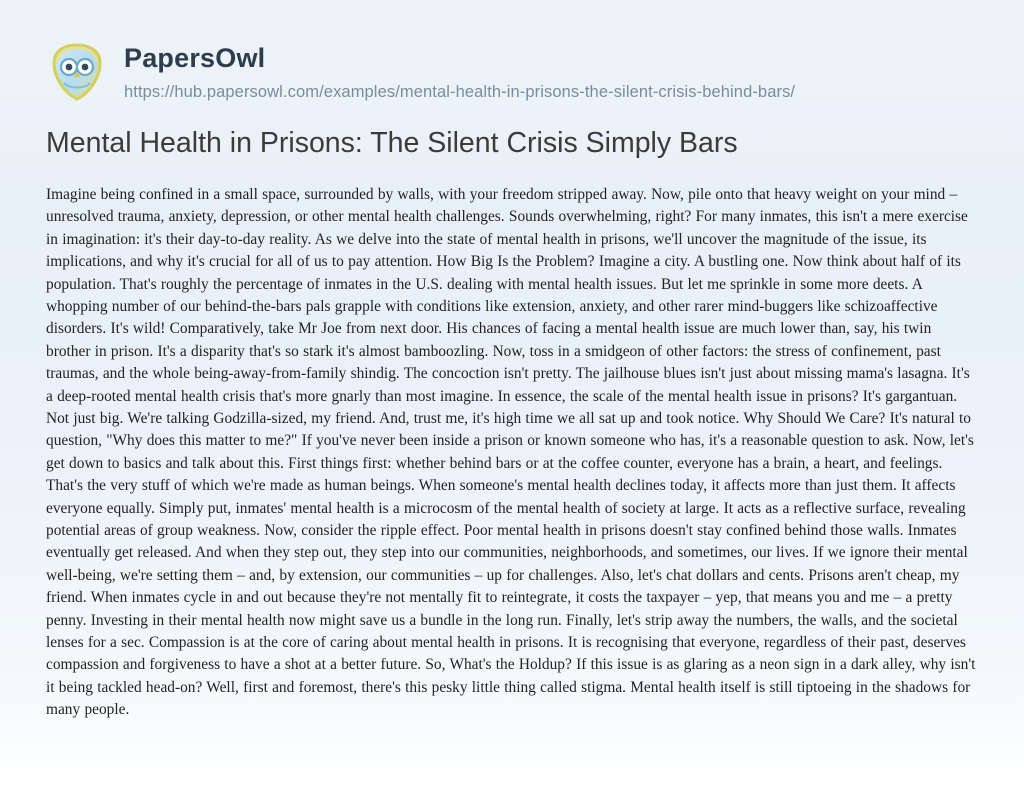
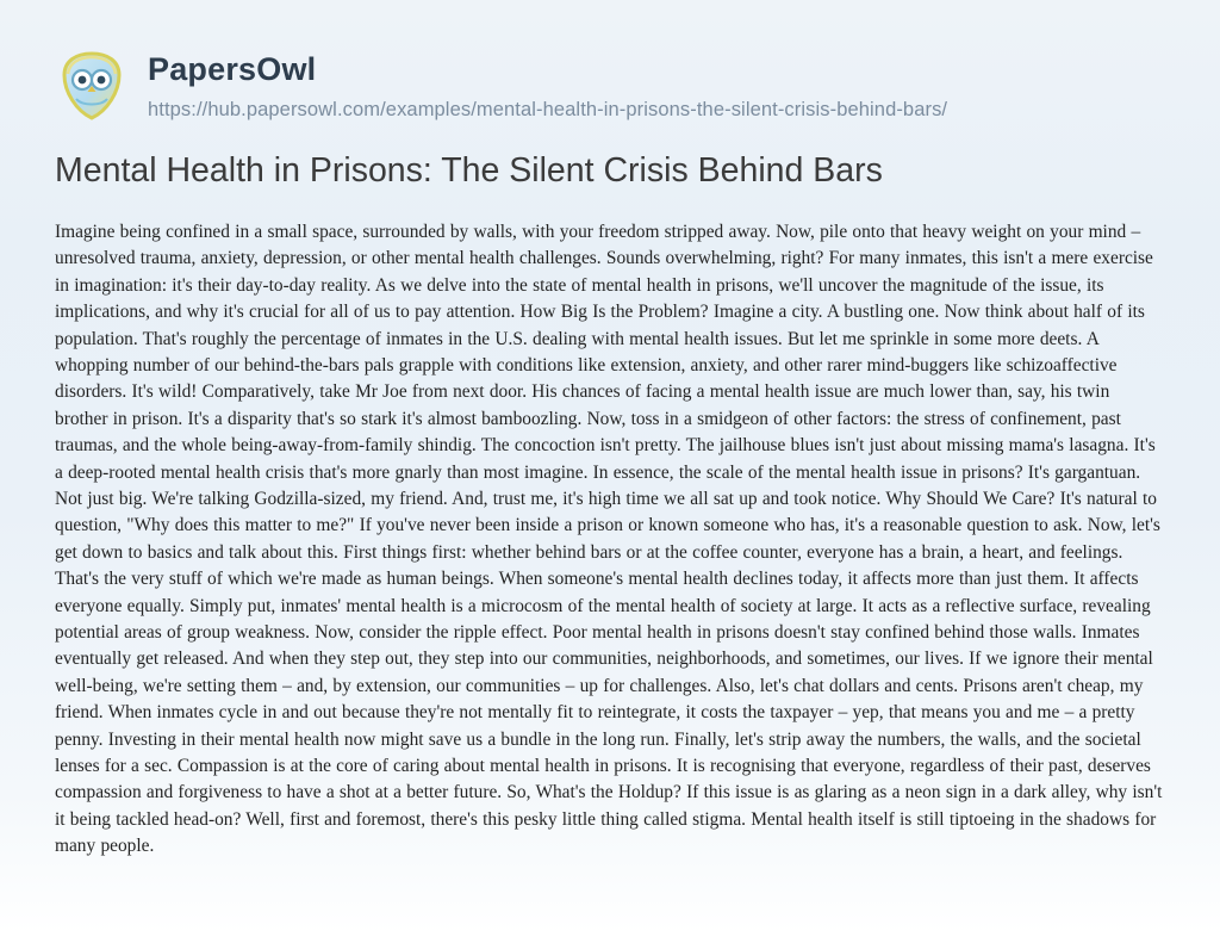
  PapersOwl
  https://hub.papersowl.com/examples/mental-health-in-prisons-the-silent-crisis-behind-bars/
- Mental Health in Prisons: The Silent Crisis Simply Bars
+ Mental Health in Prisons: The Silent Crisis Behind Bars
  Imagine being confined in a small space, surrounded by walls, with your freedom stripped away. Now, pile onto that heavy weight on your mind – unresolved trauma, anxiety, depression, or other mental health challenges. Sounds overwhelming, right? For many inmates, this isn't a mere exercise in imagination: it's their day-to-day reality. As we delve into the state of mental health in prisons, we'll uncover the magnitude of the issue, its implications, and why it's crucial for all of us to pay attention. How Big Is the Problem? Imagine a city. A bustling one. Now think about half of its population. That's roughly the percentage of inmates in the U.S. dealing with mental health issues. But let me sprinkle in some more deets. A whopping number of our behind-the-bars pals grapple with conditions like extension, anxiety, and other rarer mind-buggers like schizoaffective disorders. It's wild! Comparatively, take Mr Joe from next door. His chances of facing a mental health issue are much lower than, say, his twin brother in prison. It's a disparity that's so stark it's almost bamboozling. Now, toss in a smidgeon of other factors: the stress of confinement, past traumas, and the whole being-away-from-family shindig. The concoction isn't pretty. The jailhouse blues isn't just about missing mama's lasagna. It's a deep-rooted mental health crisis that's more gnarly than most imagine. In essence, the scale of the mental health issue in prisons? It's gargantuan. Not just big. We're talking Godzilla-sized, my friend. And, trust me, it's high time we all sat up and took notice. Why Should We Care? It's natural to question, "Why does this matter to me?" If you've never been inside a prison or known someone who has, it's a reasonable question to ask. Now, let's get down to basics and talk about this. First things first: whether behind bars or at the coffee counter, everyone has a brain, a heart, and feelings. That's the very stuff of which we're made as human beings. When someone's mental health declines today, it affects more than just them. It affects everyone equally. Simply put, inmates' mental health is a microcosm of the mental health of society at large. It acts as a reflective surface, revealing potential areas of group weakness. Now, consider the ripple effect. Poor mental health in prisons doesn't stay confined behind those walls. Inmates eventually get released. And when they step out, they step into our communities, neighborhoods, and sometimes, our lives. If we ignore their mental well-being, we're setting them – and, by extension, our communities – up for challenges. Also, let's chat dollars and cents. Prisons aren't cheap, my friend. When inmates cycle in and out because they're not mentally fit to reintegrate, it costs the taxpayer – yep, that means you and me – a pretty penny. Investing in their mental health now might save us a bundle in the long run. Finally, let's strip away the numbers, the walls, and the societal lenses for a sec. Compassion is at the core of caring about mental health in prisons. It is recognising that everyone, regardless of their past, deserves compassion and forgiveness to have a shot at a better future. So, What's the Holdup? If this issue is as glaring as a neon sign in a dark alley, why isn't it being tackled head-on? Well, first and foremost, there's this pesky little thing called stigma. Mental health itself is still tiptoeing in the shadows for many people.
